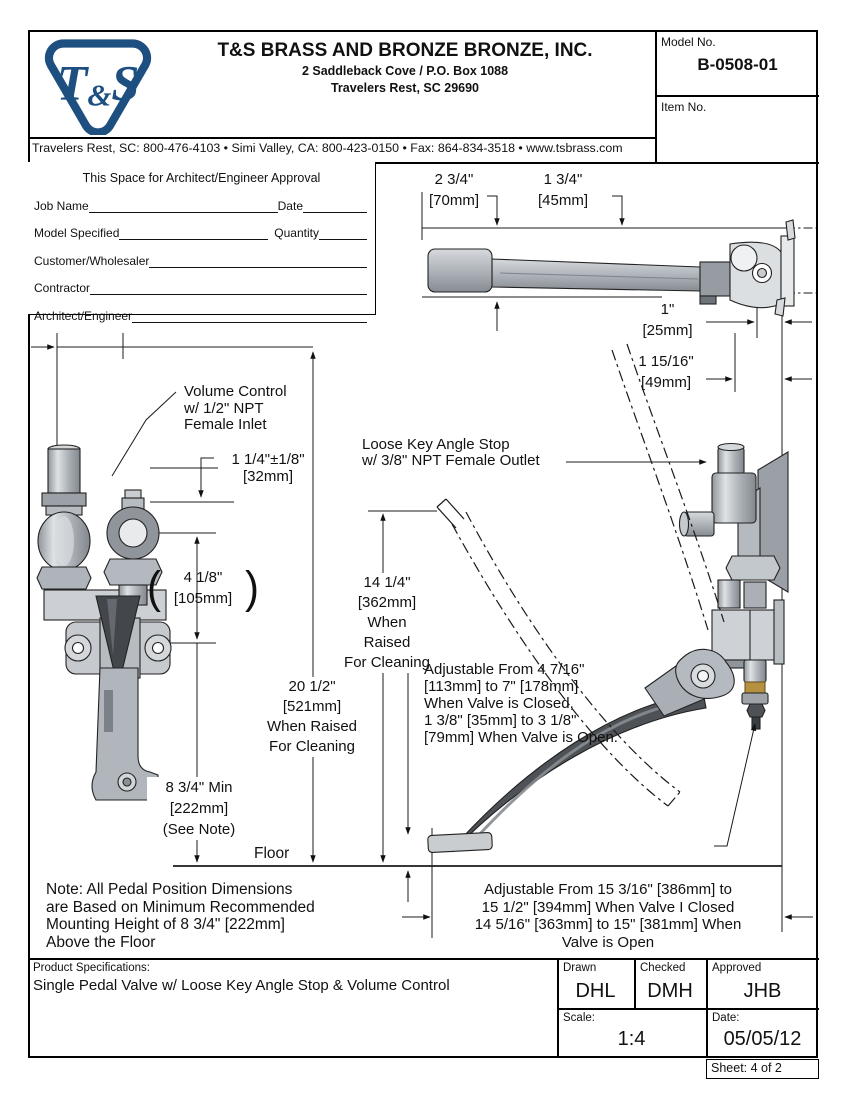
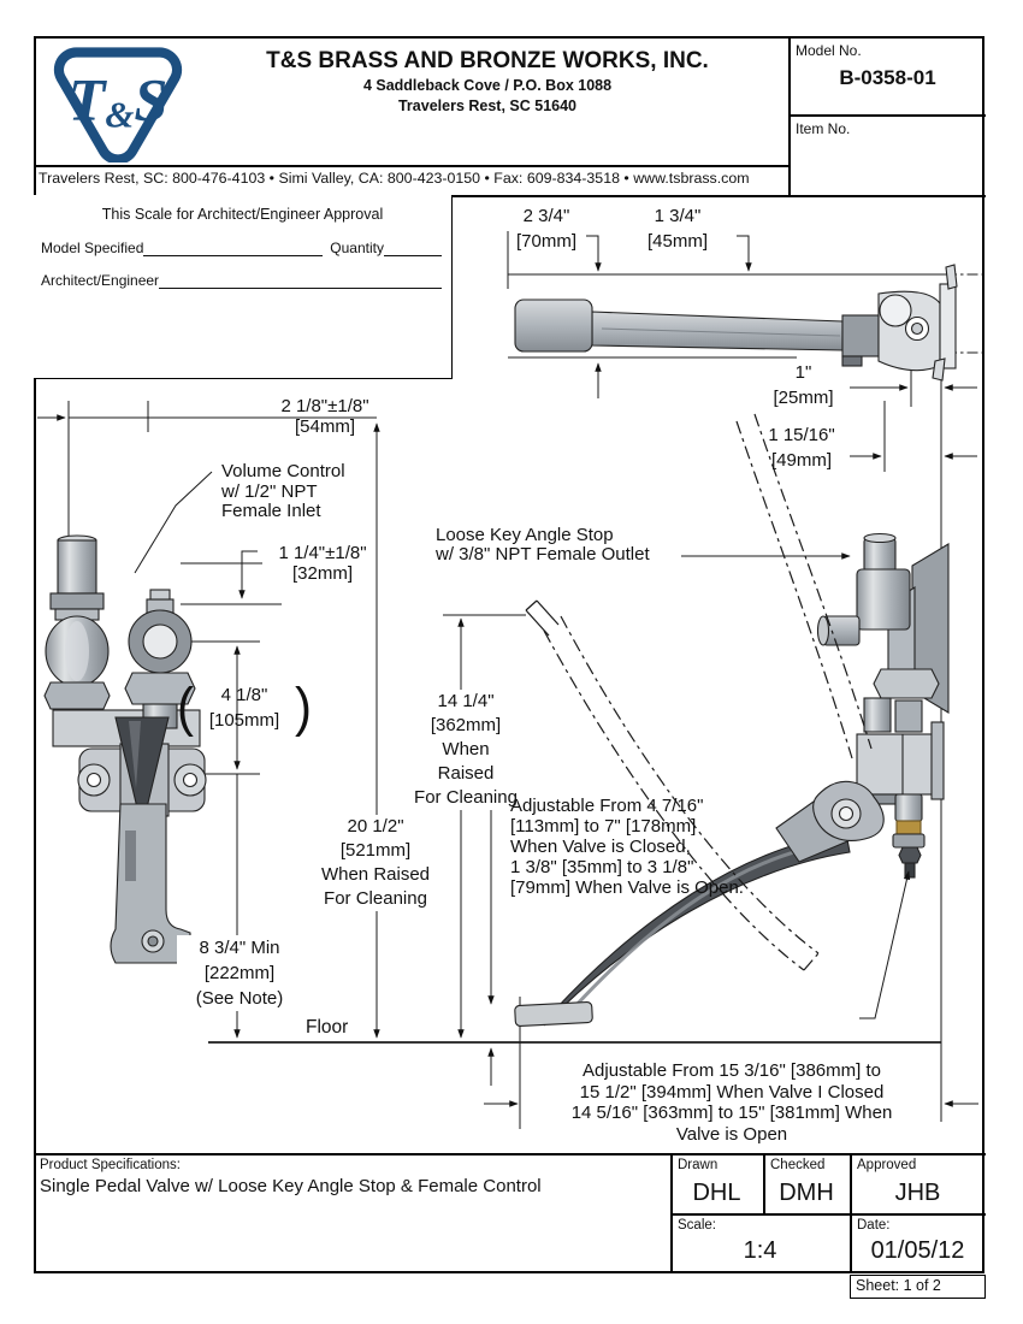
  T&S
- T&S BRASS AND BRONZE BRONZE, INC.
+ T&S BRASS AND BRONZE WORKS, INC.
- 2 Saddleback Cove / P.O. Box 1088
+ 4 Saddleback Cove / P.O. Box 1088
- Travelers Rest, SC 29690
+ Travelers Rest, SC 51640
  Model No.
- B-0508-01
+ B-0358-01
  Item No.
- Travelers Rest, SC: 800-476-4103 • Simi Valley, CA: 800-423-0150 • Fax: 864-834-3518 • www.tsbrass.com
+ Travelers Rest, SC: 800-476-4103 • Simi Valley, CA: 800-423-0150 • Fax: 609-834-3518 • www.tsbrass.com
- This Space for Architect/Engineer Approval
+ This Scale for Architect/Engineer Approval
- Job Name
- Date
  Model Specified
  Quantity
- Customer/Wholesaler
- Contractor
  Architect/Engineer
  2 3/4"
  [70mm]
  1 3/4"
  [45mm]
  1"
  [25mm]
  1 15/16"
  [49mm]
+ 2 1/8"±1/8"
+ [54mm]
  Volume Control
  w/ 1/2" NPT
  Female Inlet
  1 1/4"±1/8"
  [32mm]
  (
  4 1/8"
  [105mm]
  )
  Loose Key Angle Stop
  w/ 3/8" NPT Female Outlet
  14 1/4"
  [362mm]
  When Raised
  For Cleaning
  20 1/2"
  [521mm]
  When Raised
  For Cleaning
  Adjustable From 4 7/16"
  [113mm] to 7" [178mm]
  When Valve is Closed,
  1 3/8" [35mm] to 3 1/8"
  [79mm] When Valve is Open.
  8 3/4" Min
  [222mm]
  (See Note)
  Floor
- Note: All Pedal Position Dimensions
- are Based on Minimum Recommended
- Mounting Height of 8 3/4" [222mm]
- Above the Floor
  Adjustable From 15 3/16" [386mm] to
  15 1/2" [394mm] When Valve I Closed
  14 5/16" [363mm] to 15" [381mm] When
  Valve is Open
  Product Specifications:
- Single Pedal Valve w/ Loose Key Angle Stop & Volume Control
+ Single Pedal Valve w/ Loose Key Angle Stop & Female Control
  Drawn
  DHL
  Checked
  DMH
  Approved
  JHB
  Scale:
  1:4
  Date:
- 05/05/12
+ 01/05/12
- Sheet: 4 of 2
+ Sheet: 1 of 2
